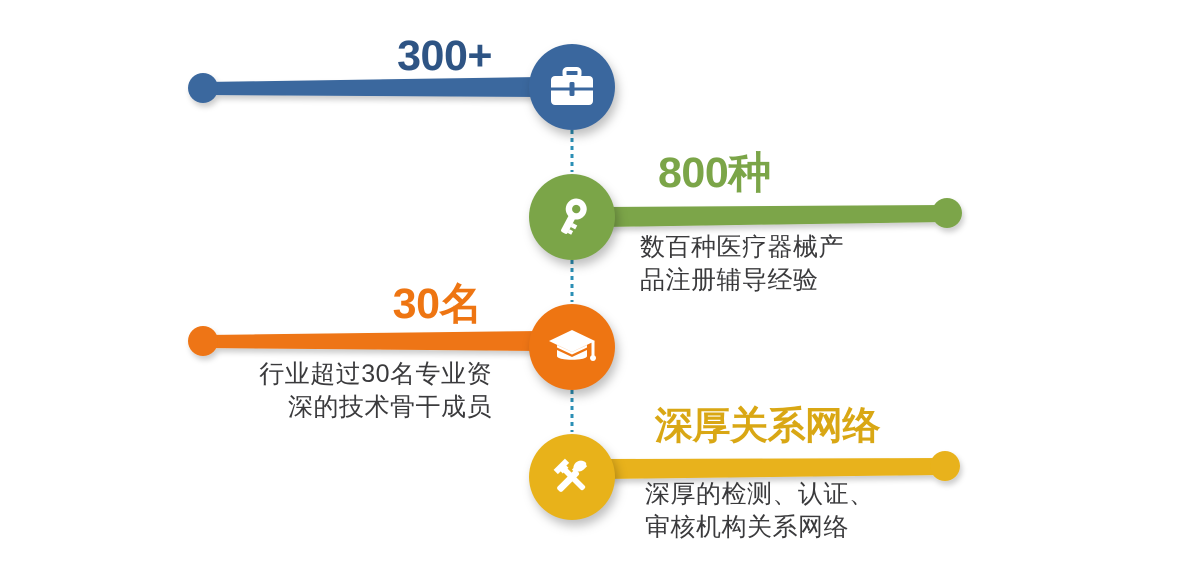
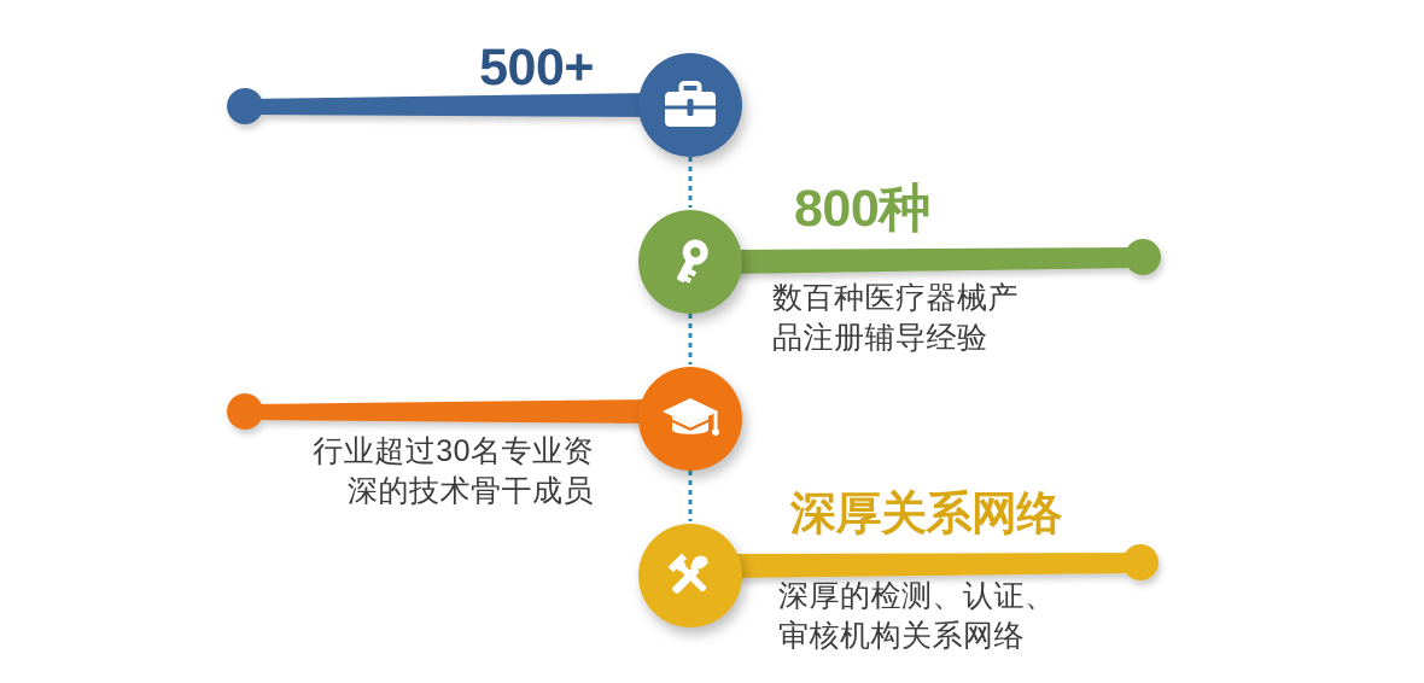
- 300+
+ 500+
  800种
  数百种医疗器械产
  品注册辅导经验
- 30名
  行业超过30名专业资
  深的技术骨干成员
  深厚关系网络
  深厚的检测、认证、
  审核机构关系网络
